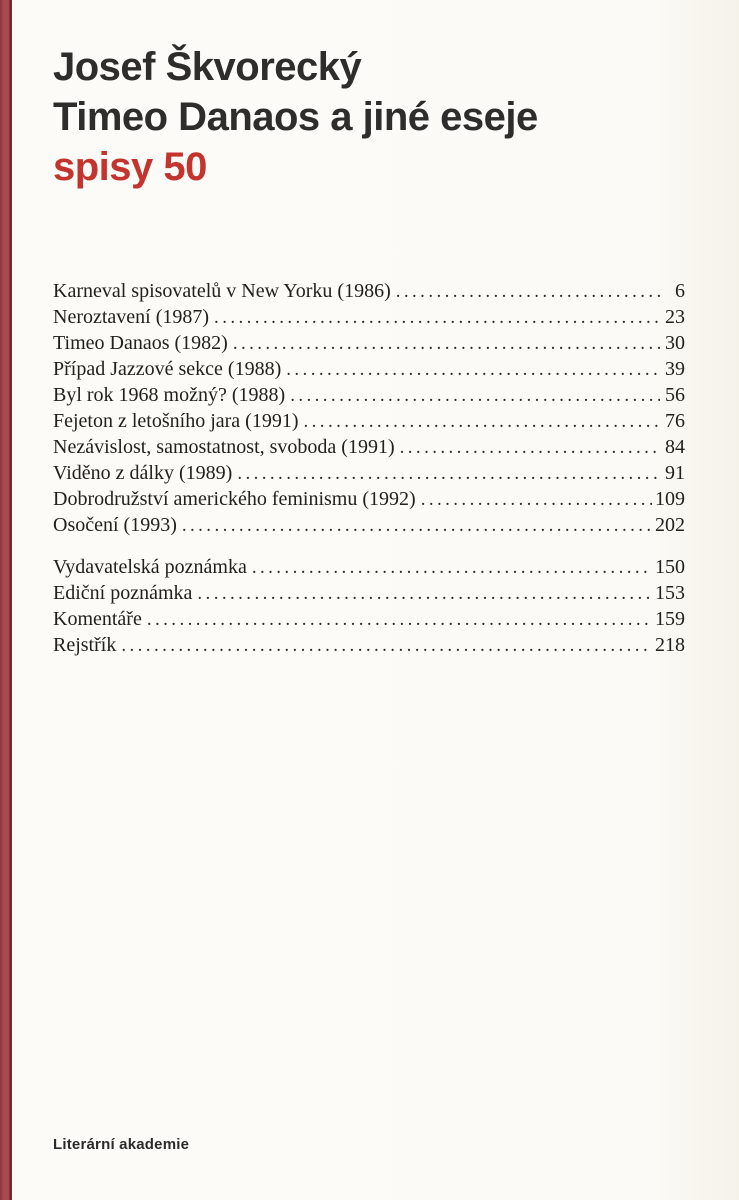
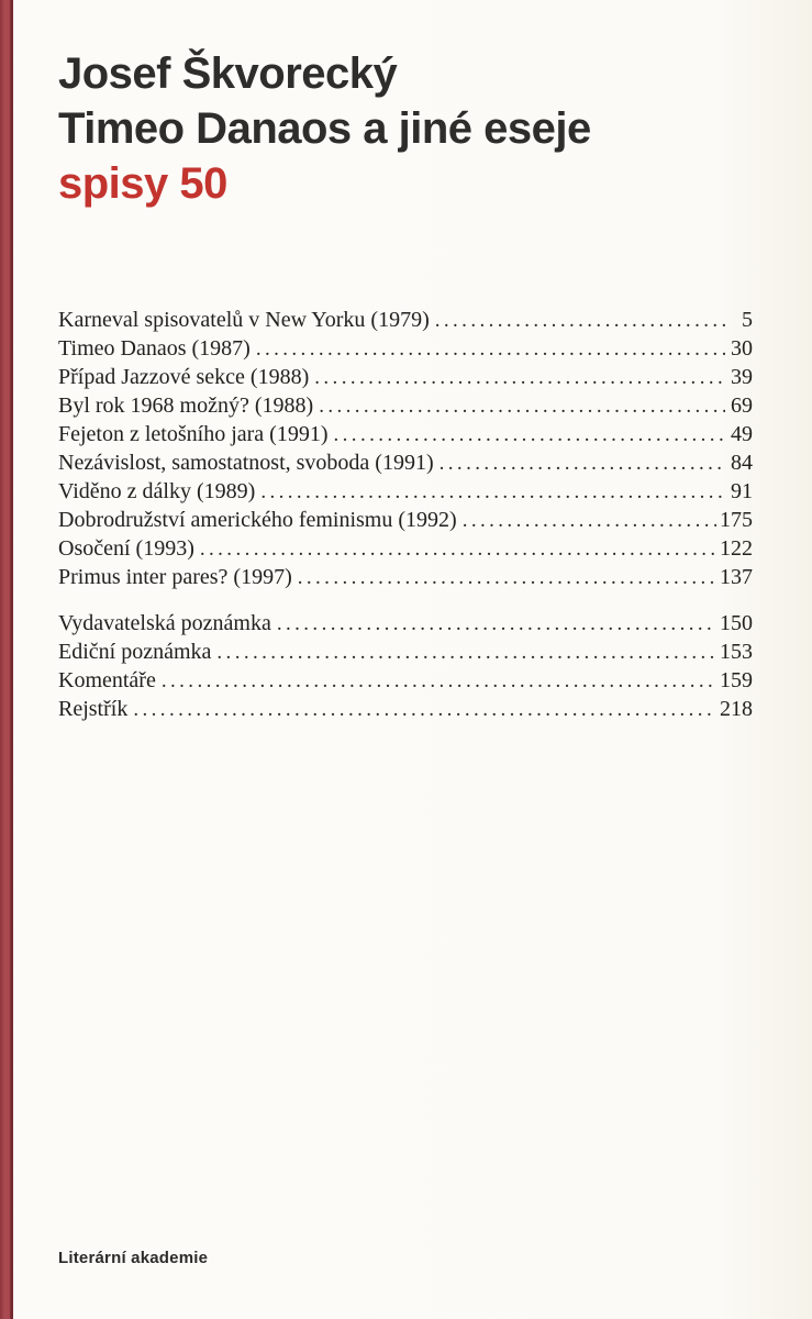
  Josef Škvorecký
  Timeo Danaos a jiné eseje
  spisy 50
- Karneval spisovatelů v New Yorku (1986)
+ Karneval spisovatelů v New Yorku (1979)
- 6
+ 5
- Neroztavení (1987)
- 23
- Timeo Danaos (1982)
+ Timeo Danaos (1987)
  30
  Případ Jazzové sekce (1988)
  39
  Byl rok 1968 možný? (1988)
- 56
+ 69
  Fejeton z letošního jara (1991)
- 76
+ 49
  Nezávislost, samostatnost, svoboda (1991)
  84
  Viděno z dálky (1989)
  91
  Dobrodružství amerického feminismu (1992)
- 109
+ 175
  Osočení (1993)
- 202
+ 122
+ Primus inter pares? (1997)
+ 137
  Vydavatelská poznámka
  150
  Ediční poznámka
  153
  Komentáře
  159
  Rejstřík
  218
  Literární akademie
